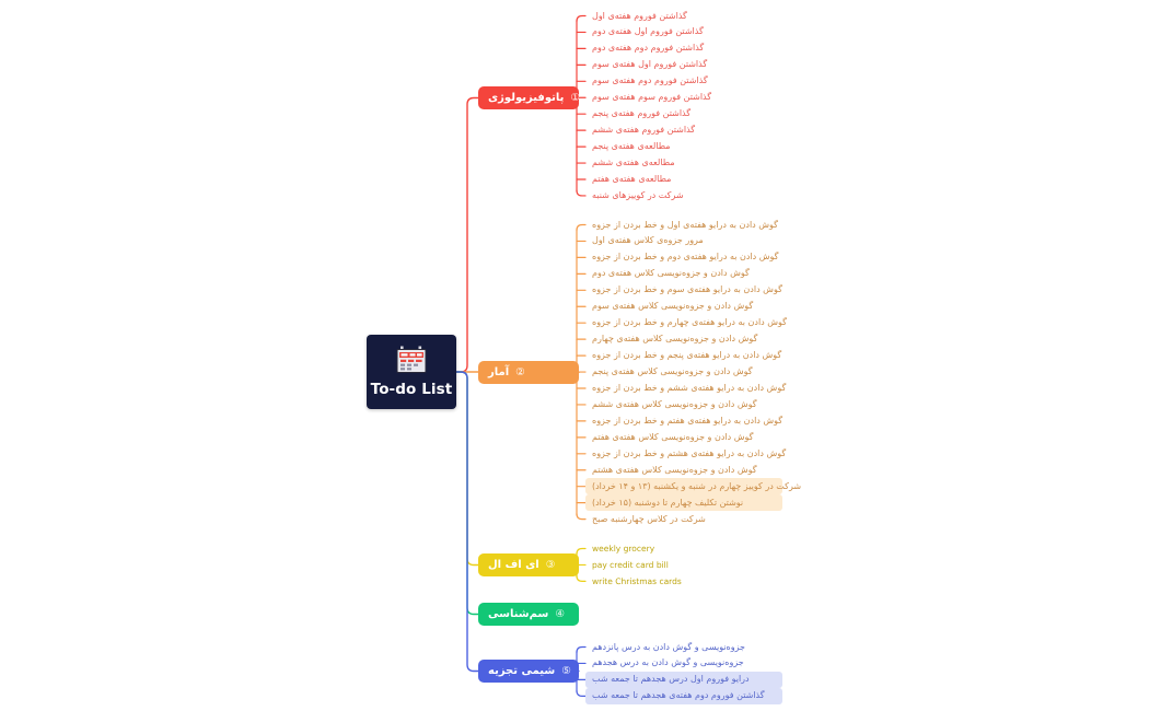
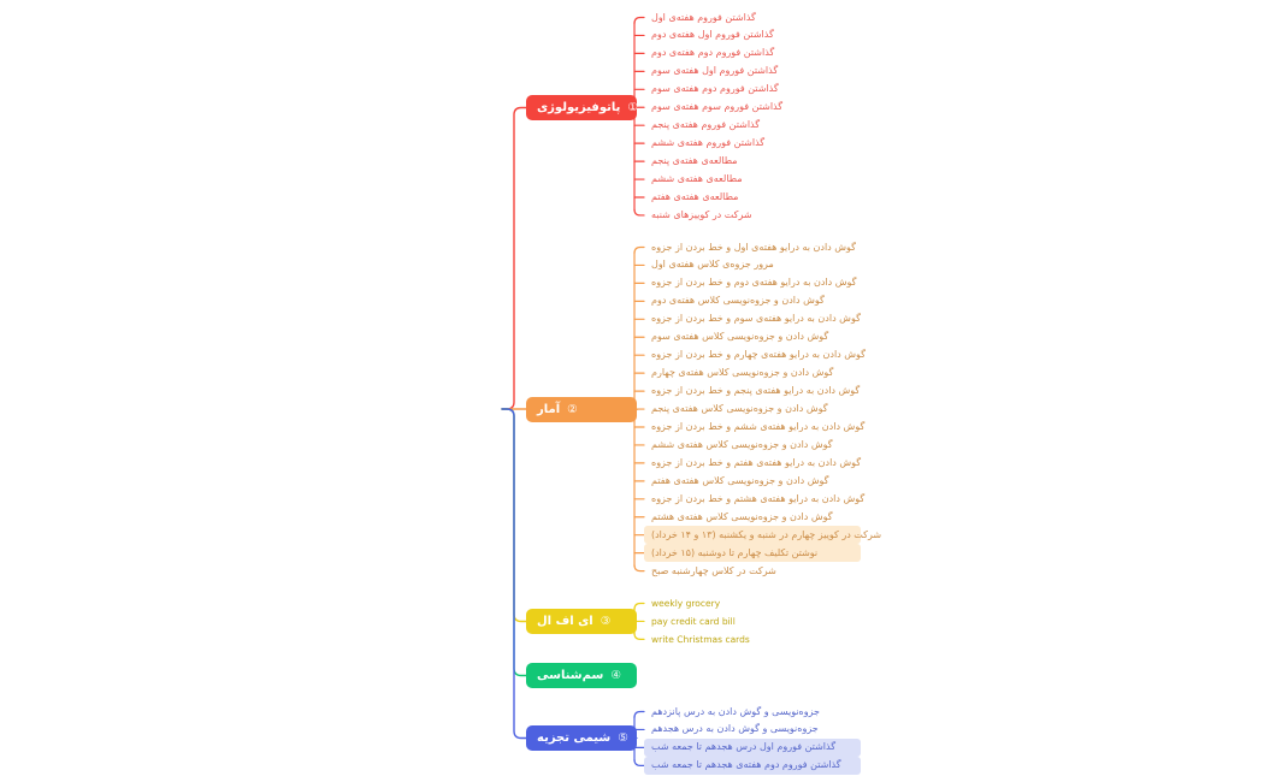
- To-do List
  پاتوفیزیولوژی
  ①
  گذاشتن فوروم هفتهی اول
  گذاشتن فوروم اول هفته‌ی دوم
  گذاشتن فوروم دوم هفته‌ی دوم
  گذاشتن فوروم اول هفتهی سوم
  گذاشتن فوروم دوم هفتهی سوم
  گذاشتن فوروم سوم هفتهی سوم
  گذاشتن فوروم هفته‌ی پنجم
  گذاشتن فوروم هفتهی ششم
  مطالعه‌ی هفته‌ی پنجم
  مطالعه‌ی هفتهی ششم
  مطالعه‌ی هفته‌ی هفتم
  شرکت در کوییزهای شنبه
  آمار
  ②
  گوش دادن به درایو هفته‌ی اول و خط بردن از جزوه
  مرور جزوه‌ی کلاس هفتهی اول
  گوش دادن به درایو هفته‌ی دوم و خط بردن از جزوه
  گوش دادن و جزوه‌نویسی کلاس هفته‌ی دوم
  گوش دادن به درایو هفته‌ی سوم و خط بردن از جزوه
  گوش دادن و جزوه‌نویسی کلاس هفتهی سوم
  گوش دادن به درایو هفته‌ی چهارم و خط بردن از جزوه
  گوش دادن و جزوهنویسی کلاس هفته‌ی چهارم
  گوش دادن به درایو هفته‌ی پنجم و خط بردن از جزوه
  گوش دادن و جزوه‌نویسی کلاس هفته‌ی پنجم
  گوش دادن به درایو هفته‌ی ششم و خط بردن از جزوه
  گوش دادن و جزوه‌نویسی کلاس هفتهی ششم
  گوش دادن به درایو هفته‌ی هفتم و خط بردن از جزوه
  گوش دادن و جزوه‌نویسی کلاس هفته‌ی هفتم
  گوش دادن به درایو هفتهی هشتم و خط بردن از جزوه
  گوش دادن و جزوه‌نویسی کلاس هفته‌ی هشتم
  شرکت در کوییز چهارم در شنبه و یکشنبه (۱۳ و ۱۴ خرداد)
  نوشتن تکلیف چهارم تا دوشنبه (۱۵ خرداد)
  شرکت در کلاس چهارشنبه صبح
  ای اف ال
  ③
  weekly grocery
  pay credit card bill
  write Christmas cards
  سم‌شناسی
  ④
  شیمی تجزیه
  ⑤
  جزوه‌نویسی و گوش دادن به درس پانزدهم
  جزوه‌نویسی و گوش دادن به درس هجدهم
- درایو فوروم اول درس هجدهم تا جمعه شب
+ گذاشتن فوروم اول درس هجدهم تا جمعه شب
  گذاشتن فوروم دوم هفتهی هجدهم تا جمعه شب
